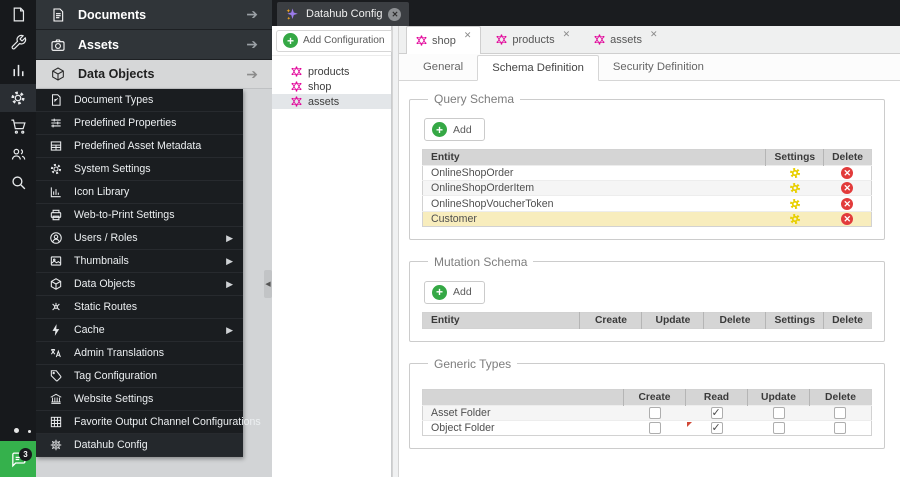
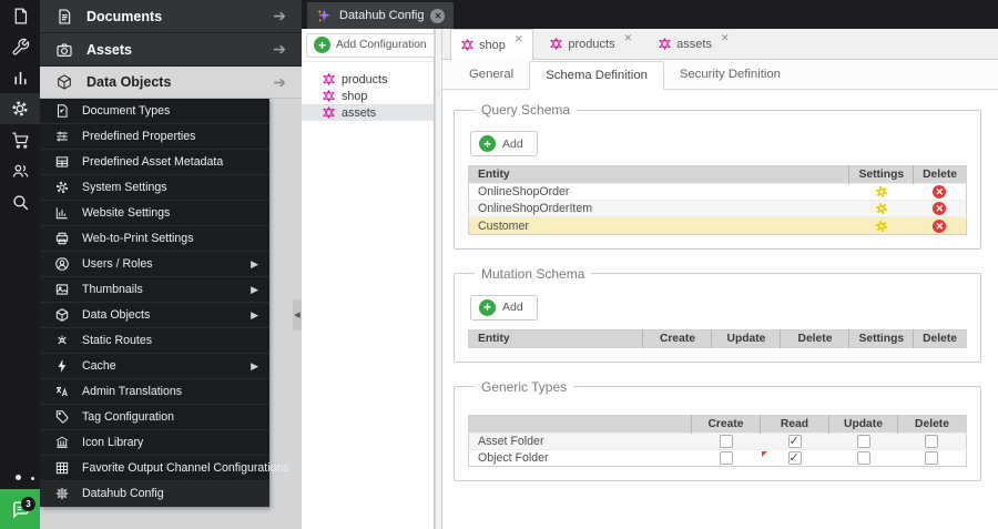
  3
  Documents
  ➔
  Assets
  ➔
  Data Objects
  ➔
  Document Types
  Predefined Properties
  Predefined Asset Metadata
  System Settings
- Icon Library
+ Website Settings
  Web-to-Print Settings
  Users / Roles
  ▶
  Thumbnails
  ▶
  Data Objects
  ▶
  Static Routes
  Cache
  ▶
  Admin Translations
  Tag Configuration
- Website Settings
+ Icon Library
  Favorite Output Channel Configurations
  Datahub Config
  Datahub Config
  ✕
  +
  Add Configuration
  products
  shop
  assets
  shop
  ✕
  products
  ✕
  assets
  ✕
  General
  Schema Definition
  Security Definition
  Query Schema
  +
  Add
  Entity	Settings	Delete
  OnlineShopOrder		✕
  OnlineShopOrderItem		✕
- OnlineShopVoucherToken		✕
  Customer		✕
  Mutation Schema
  +
  Add
  Entity	Create	Update	Delete	Settings	Delete
  Generic Types
  	Create	Read	Update	Delete
  Asset Folder
  Object Folder
